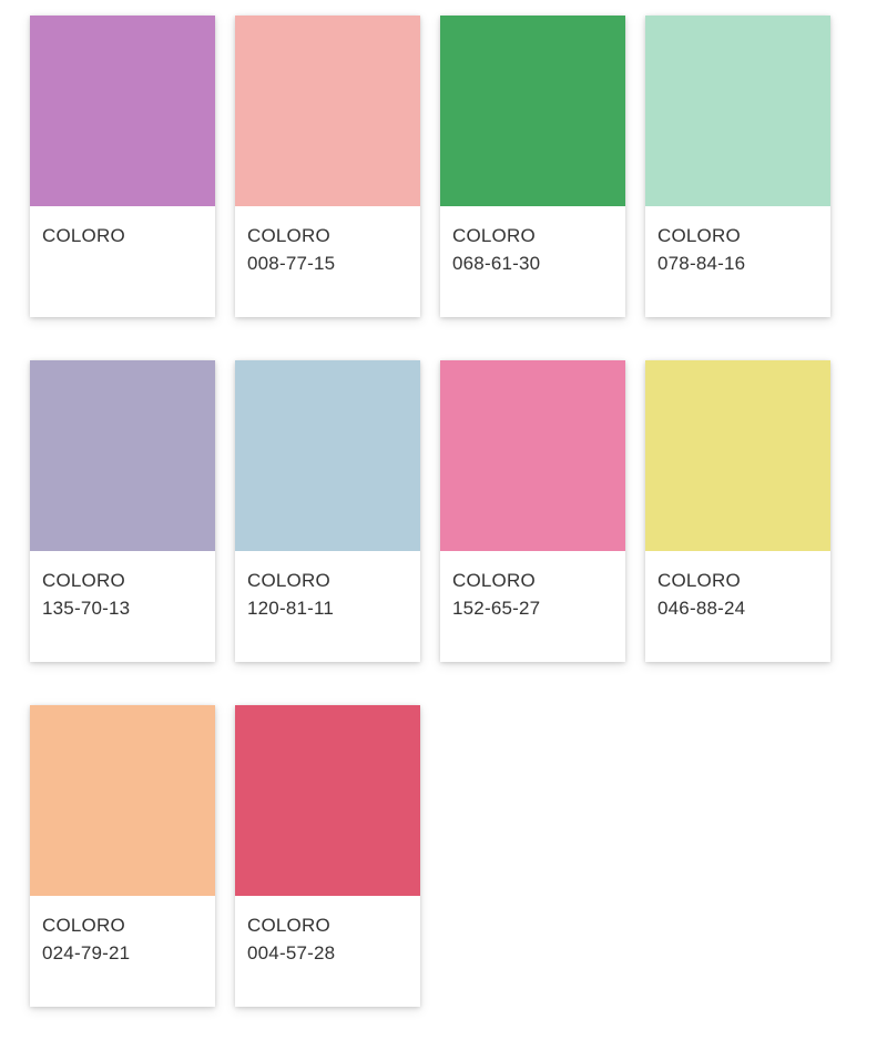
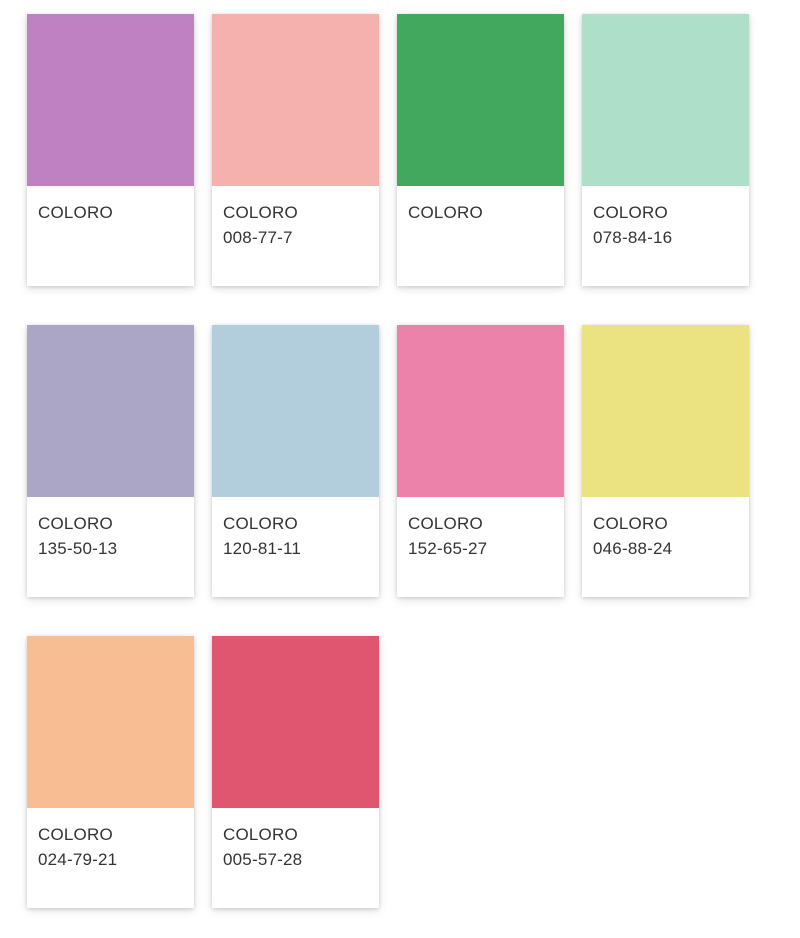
  COLORO
  COLORO
- 008-77-15
+ 008-77-7
  COLORO
- 068-61-30
  COLORO
  078-84-16
  COLORO
- 135-70-13
+ 135-50-13
  COLORO
  120-81-11
  COLORO
  152-65-27
  COLORO
  046-88-24
  COLORO
  024-79-21
  COLORO
- 004-57-28
+ 005-57-28
